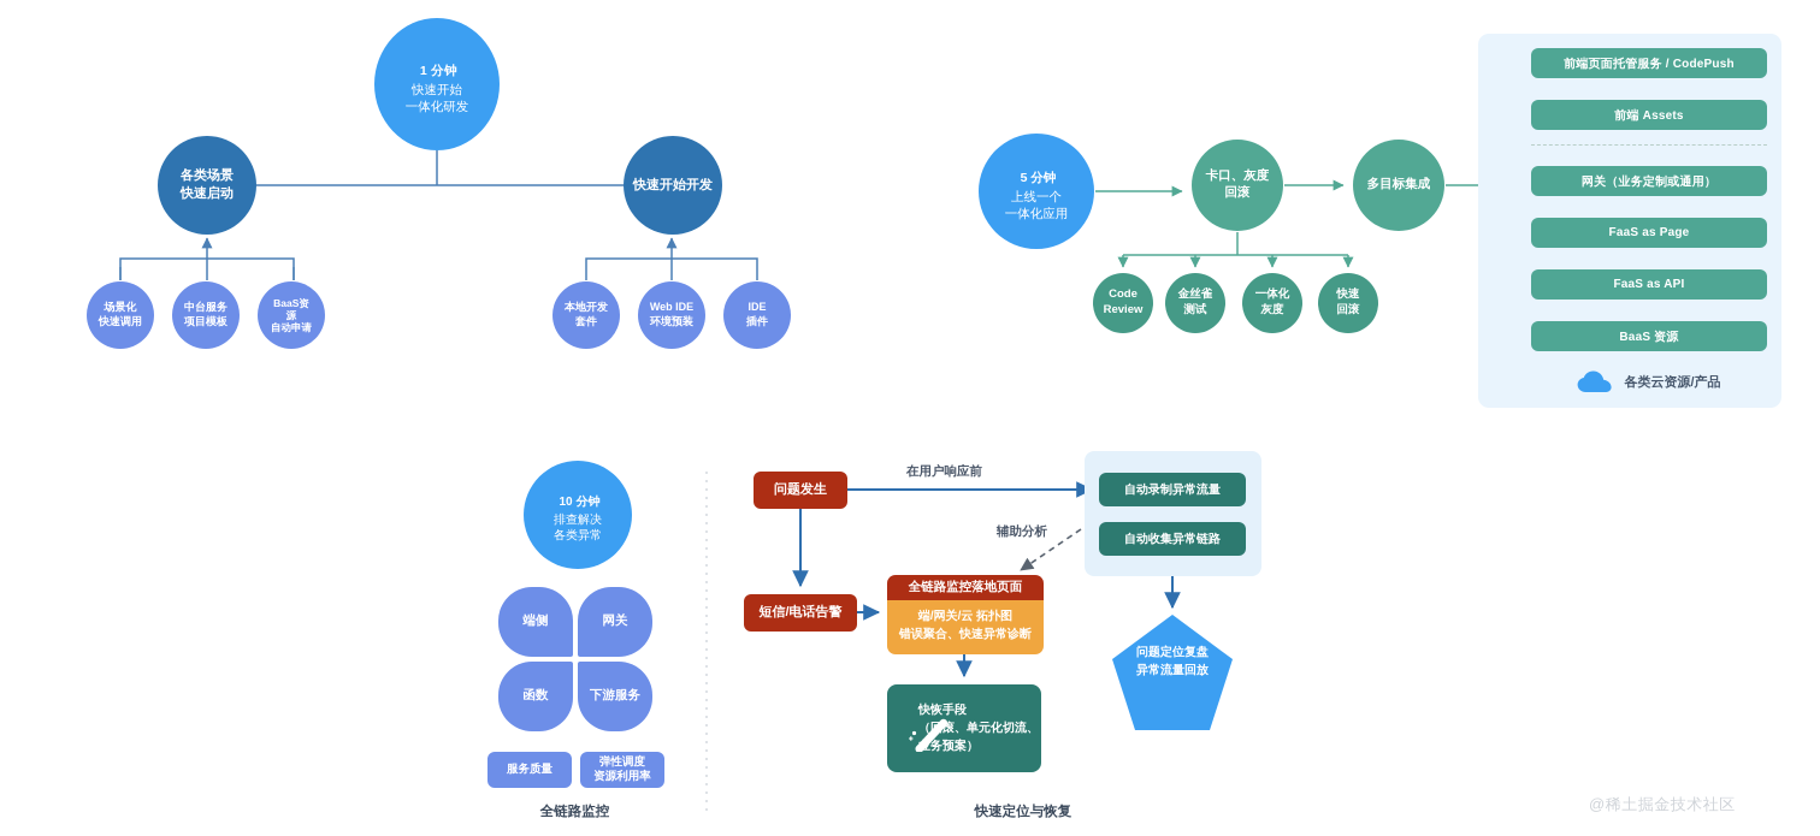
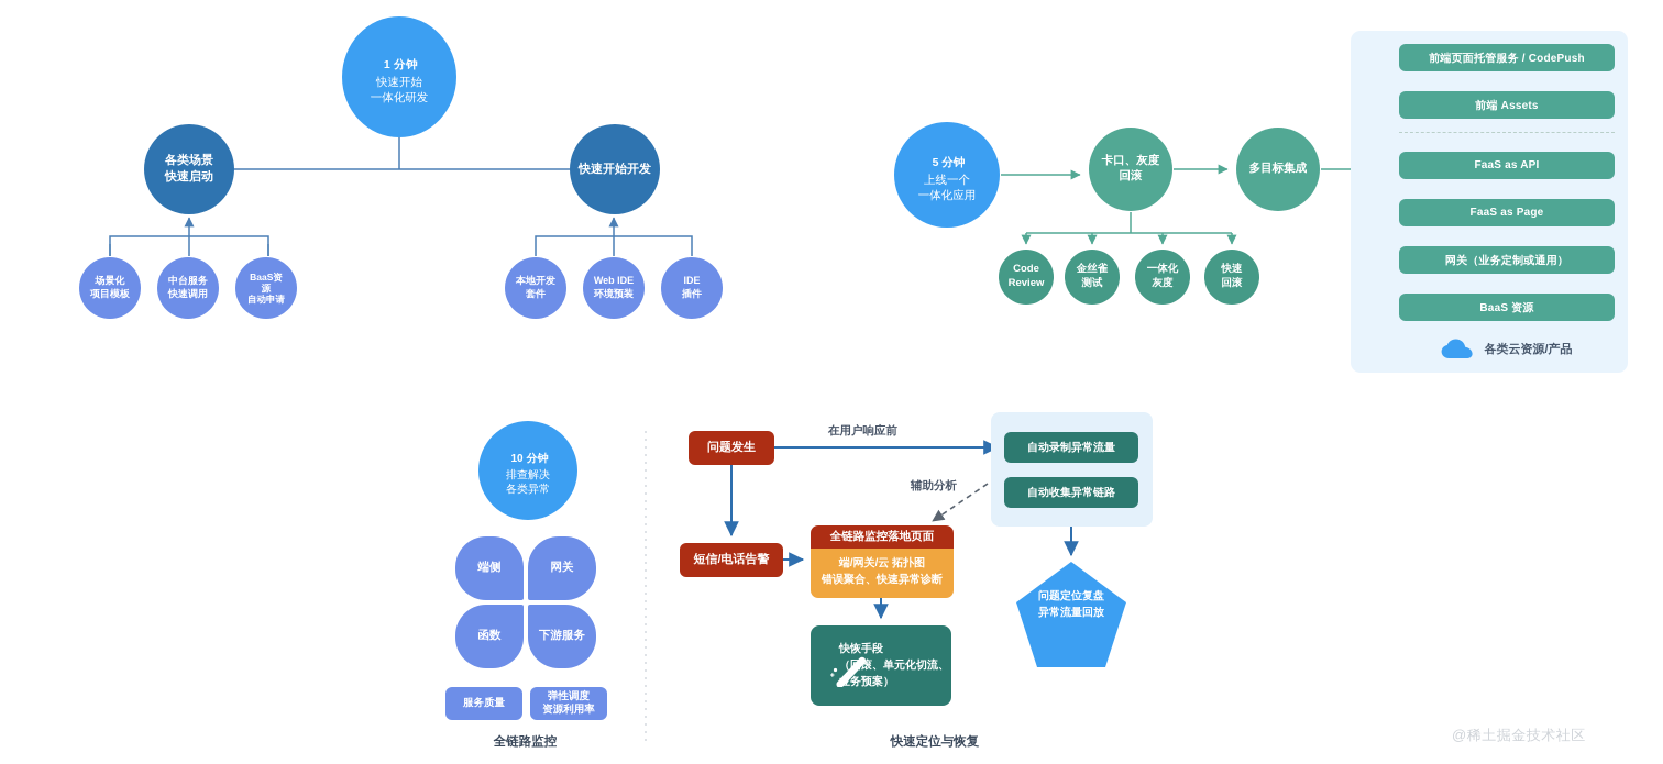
  1 分钟
  快速开始
  一体化研发
  各类场景
  快速启动
  快速开始开发
  场景化
- 快速调用
+ 项目模板
  中台服务
- 项目模板
+ 快速调用
  BaaS资
  源
  自动申请
  本地开发
  套件
  Web IDE
  环境预装
  IDE
  插件
  5 分钟
  上线一个
  一体化应用
  卡口、灰度
  回滚
  多目标集成
  Code
  Review
  金丝雀
  测试
  一体化
  灰度
  快速
  回滚
  前端页面托管服务 / CodePush
  前端 Assets
- 网关（业务定制或通用）
+ FaaS as API
  FaaS as Page
- FaaS as API
+ 网关（业务定制或通用）
  BaaS 资源
  各类云资源/产品
  10 分钟
  排查解决
  各类异常
  端侧
  网关
  函数
  下游服务
  服务质量
  弹性调度
  资源利用率
  全链路监控
  问题发生
  短信/电话告警
  全链路监控落地页面
  端/网关/云 拓扑图
  错误聚合、快速异常诊断
  快恢手段
  （滚、单元化切流、
  务预案）
  自动录制异常流量
  自动收集异常链路
  问题定位复盘
  异常流量回放
  在用户响应前
  辅助分析
  快速定位与恢复
  @稀土掘金技术社区
